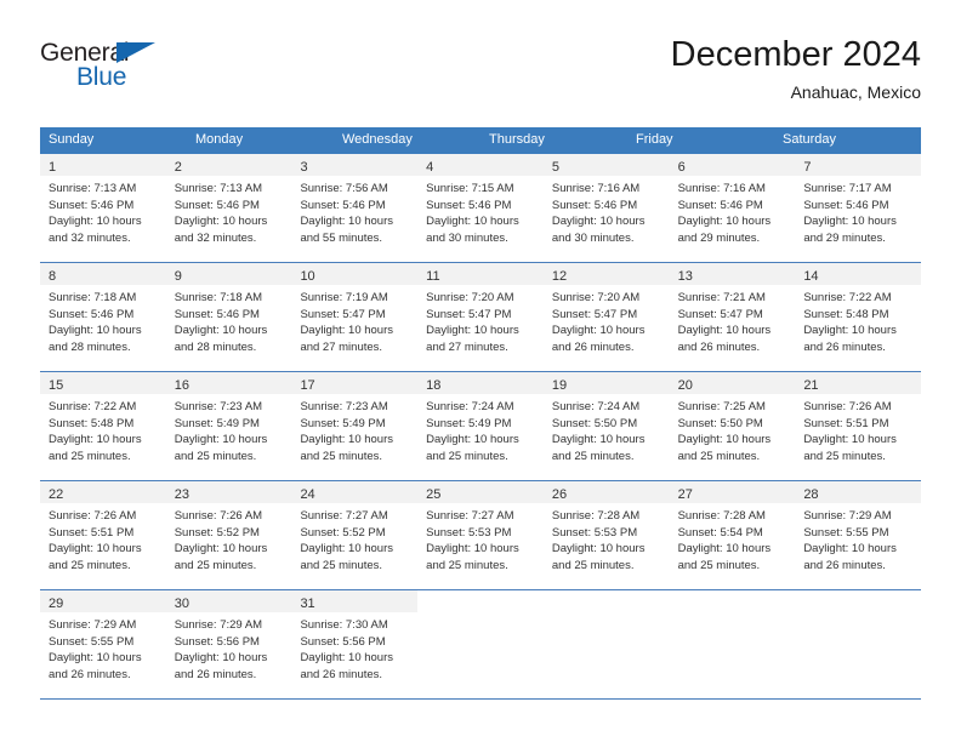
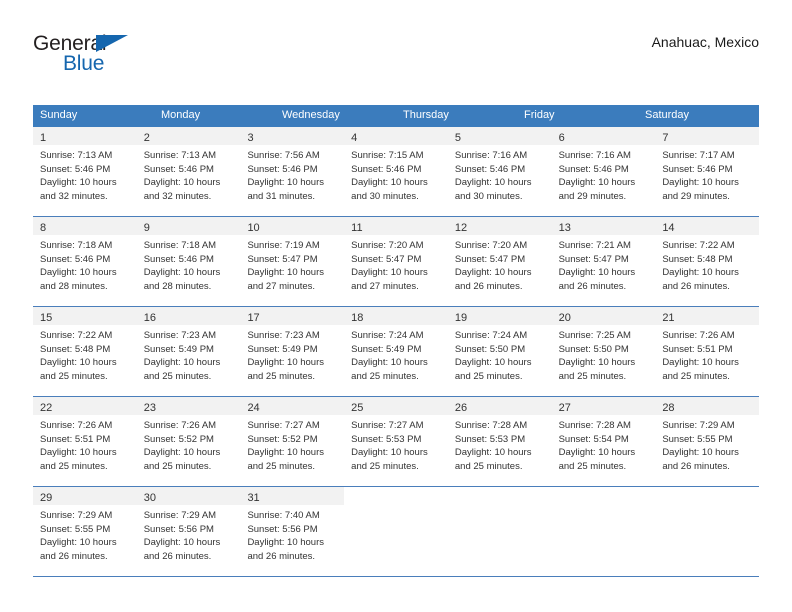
  General
  Blue
- December 2024
  Anahuac, Mexico
  Sunday
  Monday
  Wednesday
  Thursday
  Friday
  Saturday
  1
  Sunrise: 7:13 AM
  Sunset: 5:46 PM
  Daylight: 10 hours
  and 32 minutes.
  2
  Sunrise: 7:13 AM
  Sunset: 5:46 PM
  Daylight: 10 hours
  and 32 minutes.
  3
  Sunrise: 7:56 AM
  Sunset: 5:46 PM
  Daylight: 10 hours
- and 55 minutes.
+ and 31 minutes.
  4
  Sunrise: 7:15 AM
  Sunset: 5:46 PM
  Daylight: 10 hours
  and 30 minutes.
  5
  Sunrise: 7:16 AM
  Sunset: 5:46 PM
  Daylight: 10 hours
  and 30 minutes.
  6
  Sunrise: 7:16 AM
  Sunset: 5:46 PM
  Daylight: 10 hours
  and 29 minutes.
  7
  Sunrise: 7:17 AM
  Sunset: 5:46 PM
  Daylight: 10 hours
  and 29 minutes.
  8
  Sunrise: 7:18 AM
  Sunset: 5:46 PM
  Daylight: 10 hours
  and 28 minutes.
  9
  Sunrise: 7:18 AM
  Sunset: 5:46 PM
  Daylight: 10 hours
  and 28 minutes.
  10
  Sunrise: 7:19 AM
  Sunset: 5:47 PM
  Daylight: 10 hours
  and 27 minutes.
  11
  Sunrise: 7:20 AM
  Sunset: 5:47 PM
  Daylight: 10 hours
  and 27 minutes.
  12
  Sunrise: 7:20 AM
  Sunset: 5:47 PM
  Daylight: 10 hours
  and 26 minutes.
  13
  Sunrise: 7:21 AM
  Sunset: 5:47 PM
  Daylight: 10 hours
  and 26 minutes.
  14
  Sunrise: 7:22 AM
  Sunset: 5:48 PM
  Daylight: 10 hours
  and 26 minutes.
  15
  Sunrise: 7:22 AM
  Sunset: 5:48 PM
  Daylight: 10 hours
  and 25 minutes.
  16
  Sunrise: 7:23 AM
  Sunset: 5:49 PM
  Daylight: 10 hours
  and 25 minutes.
  17
  Sunrise: 7:23 AM
  Sunset: 5:49 PM
  Daylight: 10 hours
  and 25 minutes.
  18
  Sunrise: 7:24 AM
  Sunset: 5:49 PM
  Daylight: 10 hours
  and 25 minutes.
  19
  Sunrise: 7:24 AM
  Sunset: 5:50 PM
  Daylight: 10 hours
  and 25 minutes.
  20
  Sunrise: 7:25 AM
  Sunset: 5:50 PM
  Daylight: 10 hours
  and 25 minutes.
  21
  Sunrise: 7:26 AM
  Sunset: 5:51 PM
  Daylight: 10 hours
  and 25 minutes.
  22
  Sunrise: 7:26 AM
  Sunset: 5:51 PM
  Daylight: 10 hours
  and 25 minutes.
  23
  Sunrise: 7:26 AM
  Sunset: 5:52 PM
  Daylight: 10 hours
  and 25 minutes.
  24
  Sunrise: 7:27 AM
  Sunset: 5:52 PM
  Daylight: 10 hours
  and 25 minutes.
  25
  Sunrise: 7:27 AM
  Sunset: 5:53 PM
  Daylight: 10 hours
  and 25 minutes.
  26
  Sunrise: 7:28 AM
  Sunset: 5:53 PM
  Daylight: 10 hours
  and 25 minutes.
  27
  Sunrise: 7:28 AM
  Sunset: 5:54 PM
  Daylight: 10 hours
  and 25 minutes.
  28
  Sunrise: 7:29 AM
  Sunset: 5:55 PM
  Daylight: 10 hours
  and 26 minutes.
  29
  Sunrise: 7:29 AM
  Sunset: 5:55 PM
  Daylight: 10 hours
  and 26 minutes.
  30
  Sunrise: 7:29 AM
  Sunset: 5:56 PM
  Daylight: 10 hours
  and 26 minutes.
  31
- Sunrise: 7:30 AM
+ Sunrise: 7:40 AM
  Sunset: 5:56 PM
  Daylight: 10 hours
  and 26 minutes.
